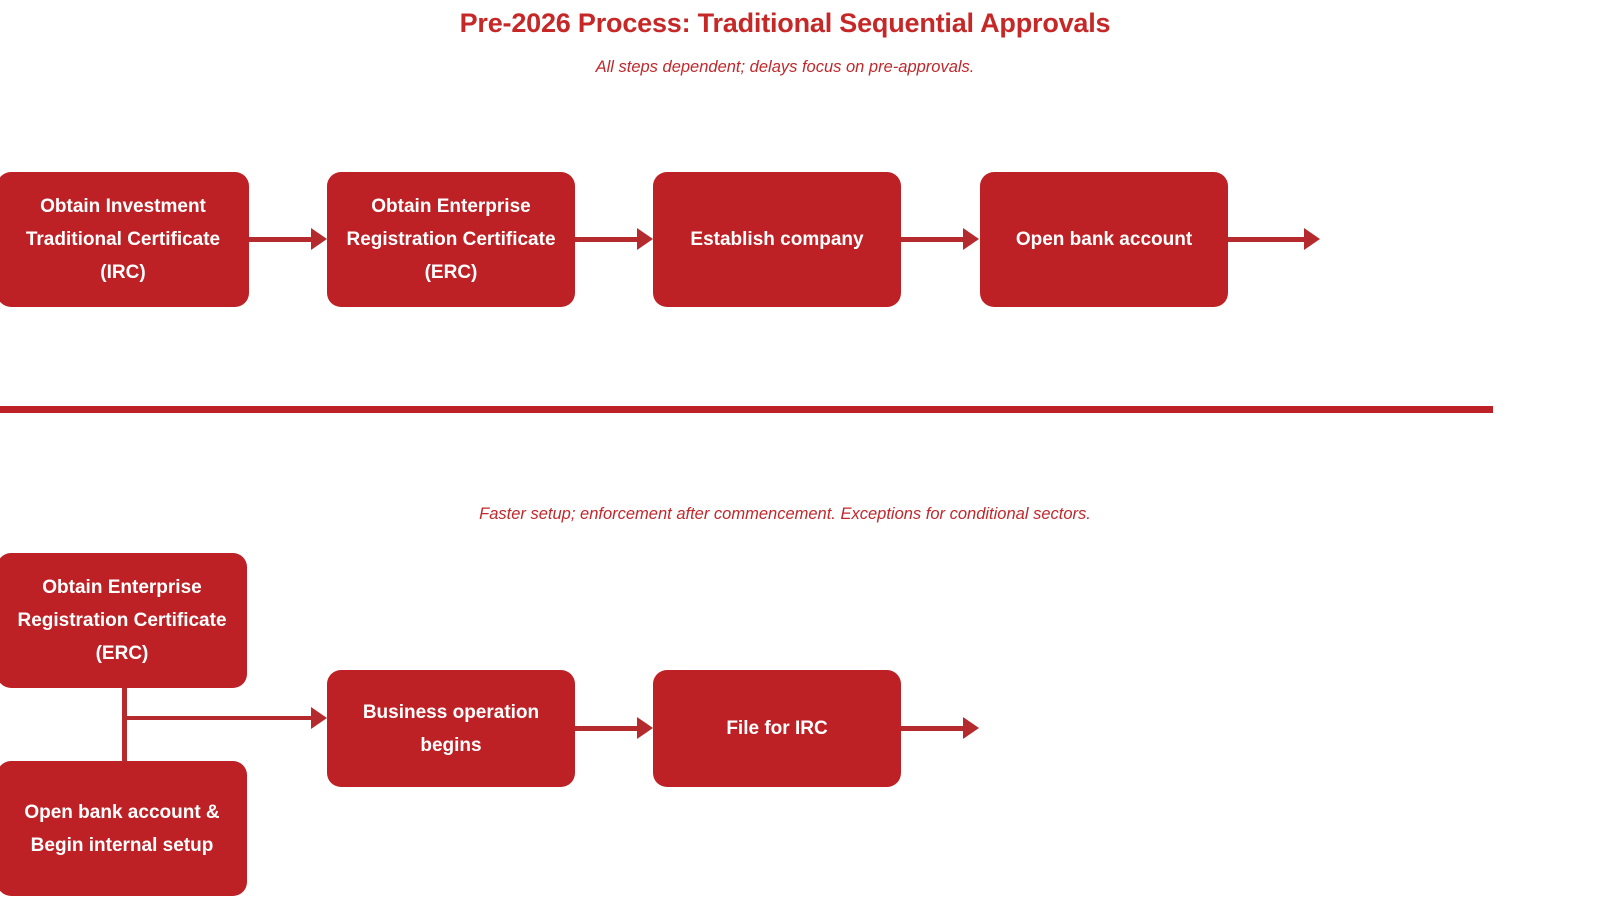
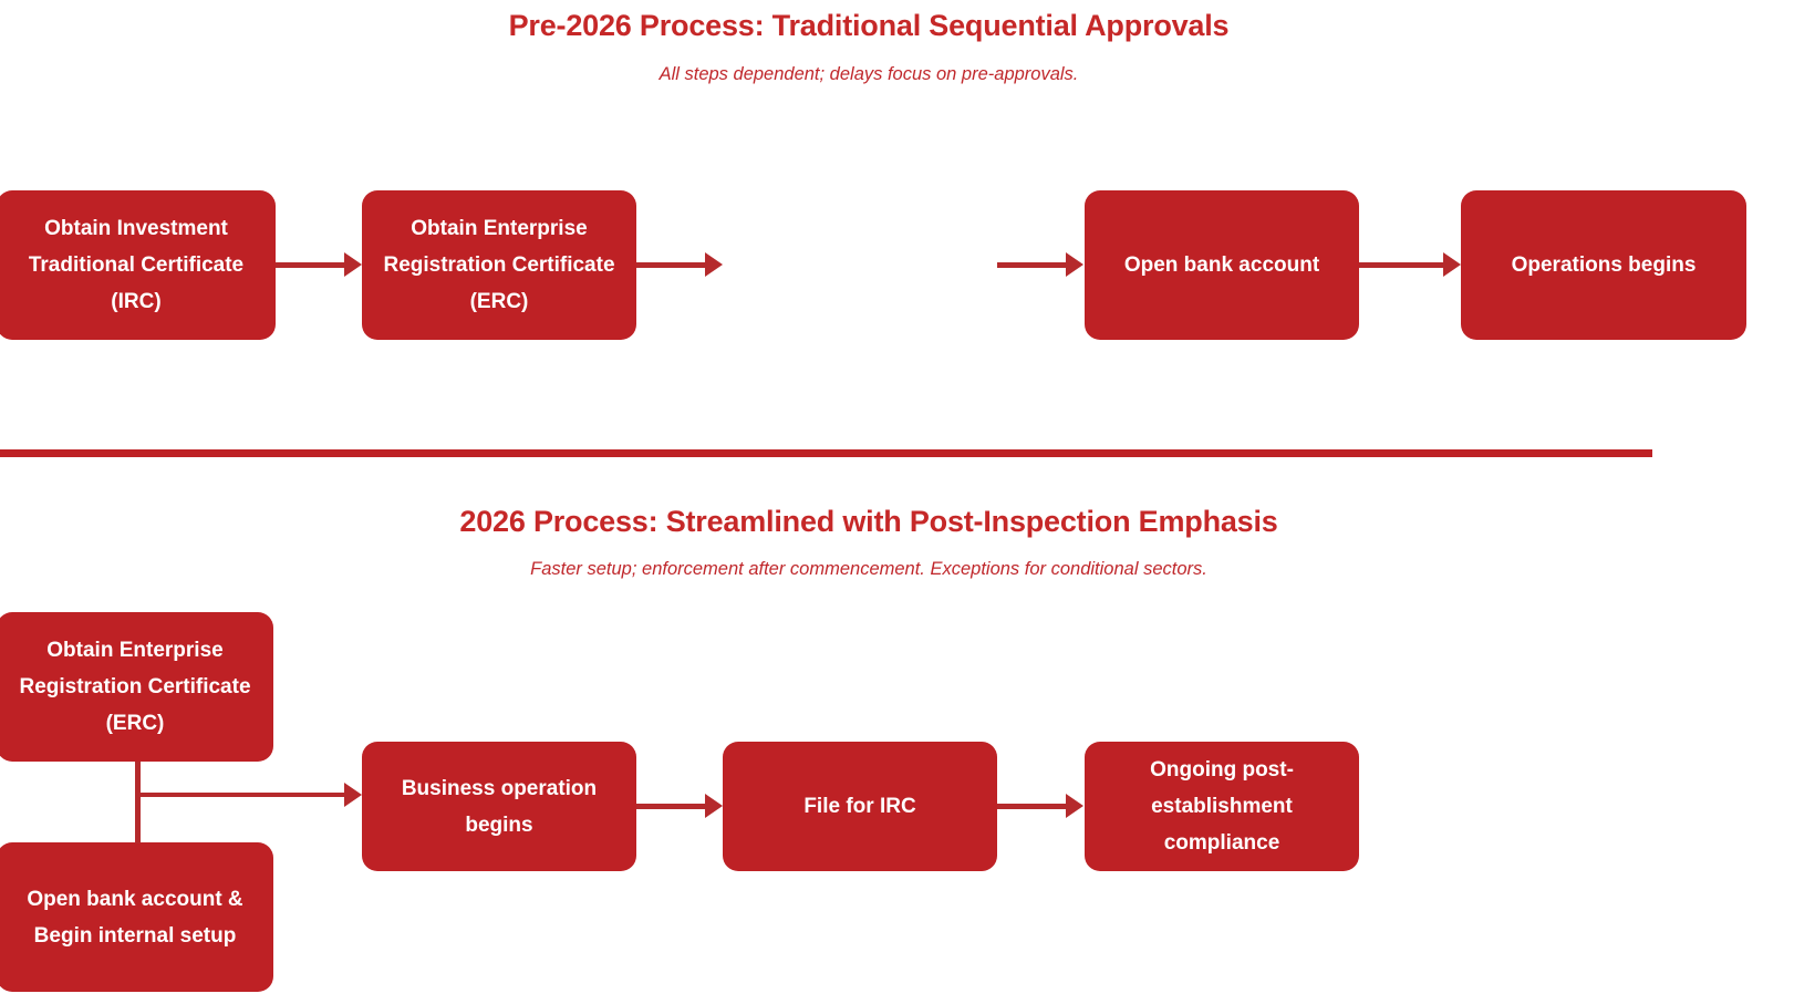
  Pre-2026 Process: Traditional Sequential Approvals
  All steps dependent; delays focus on pre-approvals.
  Obtain Investment Traditional Certificate (IRC)
  Obtain Enterprise Registration Certificate (ERC)
- Establish company
  Open bank account
+ Operations begins
+ 2026 Process: Streamlined with Post-Inspection Emphasis
  Faster setup; enforcement after commencement. Exceptions for conditional sectors.
  Obtain Enterprise Registration Certificate (ERC)
  Open bank account & Begin internal setup
  Business operation begins
  File for IRC
+ Ongoing post-establishment compliance
